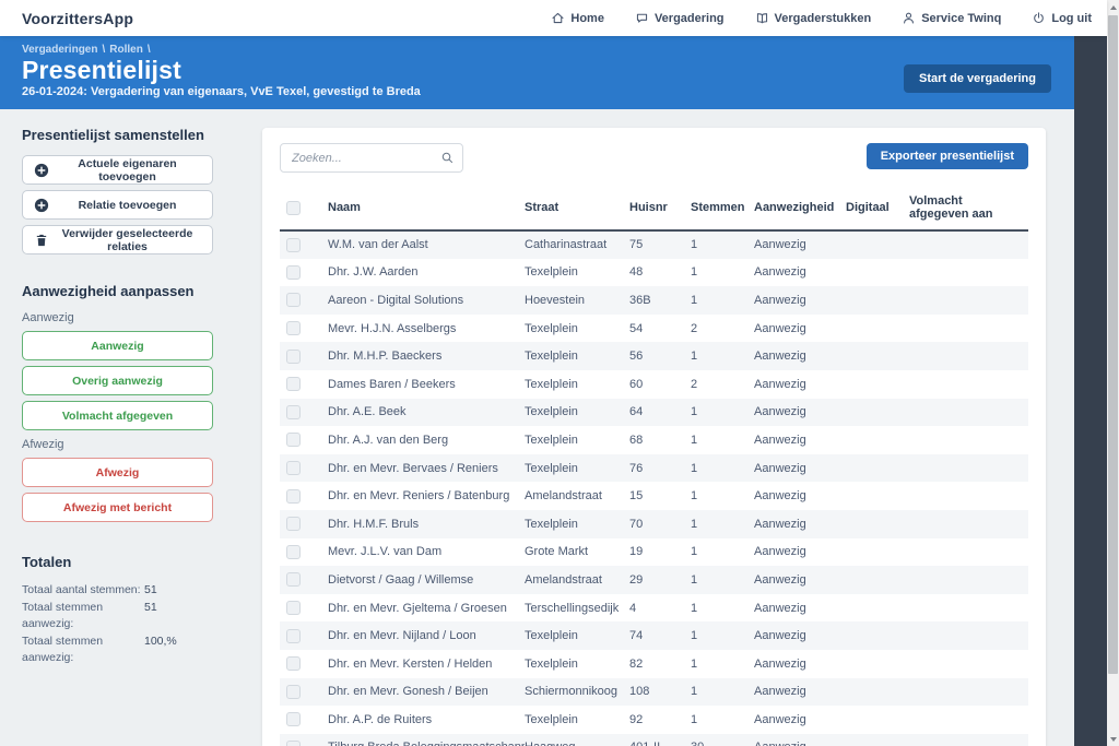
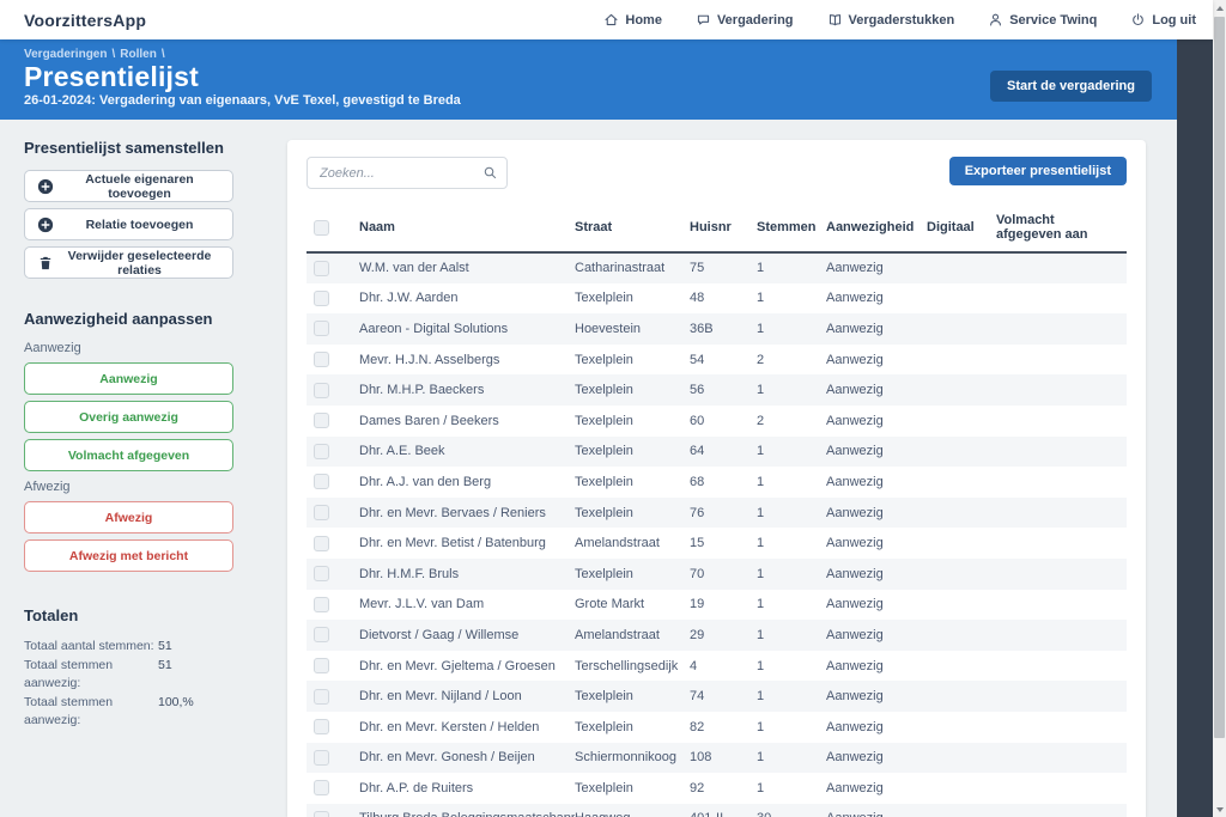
  VoorzittersApp
  Home
  Vergadering
  Vergaderstukken
  Service Twinq
  Log uit
  Vergaderingen \ Rollen \
  Presentielijst
  26-01-2024: Vergadering van eigenaars, VvE Texel, gevestigd te Breda
  Start de vergadering
  Presentielijst samenstellen
  Actuele eigenaren toevoegen
  Relatie toevoegen
  Verwijder geselecteerde relaties
  Aanwezigheid aanpassen
  Aanwezig
  AanwezigOverig aanwezigVolmacht afgegeven
  Afwezig
  AfwezigAfwezig met bericht
  Totalen
  Totaal aantal stemmen:
  51
  Totaal stemmen aanwezig:
  51
  Totaal stemmen aanwezig:
  100,%
  Zoeken...
  Exporteer presentielijst
  	Naam	Straat	Huisnr	Stemmen	Aanwezigheid	Digitaal	Volmacht afgegeven aan
  	W.M. van der Aalst	Catharinastraat	75	1	Aanwezig
  	Dhr. J.W. Aarden	Texelplein	48	1	Aanwezig
  	Aareon - Digital Solutions	Hoevestein	36B	1	Aanwezig
  	Mevr. H.J.N. Asselbergs	Texelplein	54	2	Aanwezig
  	Dhr. M.H.P. Baeckers	Texelplein	56	1	Aanwezig
  	Dames Baren / Beekers	Texelplein	60	2	Aanwezig
  	Dhr. A.E. Beek	Texelplein	64	1	Aanwezig
  	Dhr. A.J. van den Berg	Texelplein	68	1	Aanwezig
  	Dhr. en Mevr. Bervaes / Reniers	Texelplein	76	1	Aanwezig
- 	Dhr. en Mevr. Reniers / Batenburg	Amelandstraat	15	1	Aanwezig
+ 	Dhr. en Mevr. Betist / Batenburg	Amelandstraat	15	1	Aanwezig
  	Dhr. H.M.F. Bruls	Texelplein	70	1	Aanwezig
  	Mevr. J.L.V. van Dam	Grote Markt	19	1	Aanwezig
  	Dietvorst / Gaag / Willemse	Amelandstraat	29	1	Aanwezig
  	Dhr. en Mevr. Gjeltema / Groesen	Terschellingsedijk	4	1	Aanwezig
  	Dhr. en Mevr. Nijland / Loon	Texelplein	74	1	Aanwezig
  	Dhr. en Mevr. Kersten / Helden	Texelplein	82	1	Aanwezig
  	Dhr. en Mevr. Gonesh / Beijen	Schiermonnikoog	108	1	Aanwezig
  	Dhr. A.P. de Ruiters	Texelplein	92	1	Aanwezig
